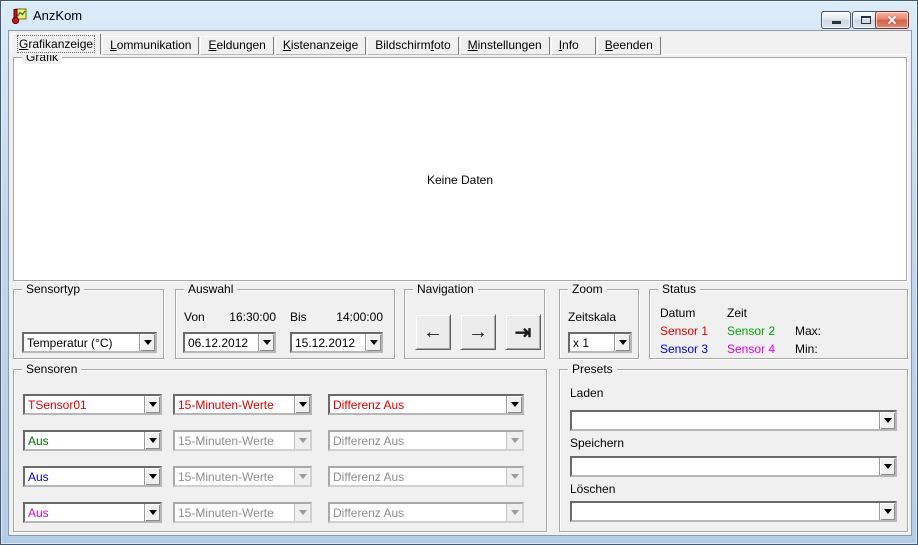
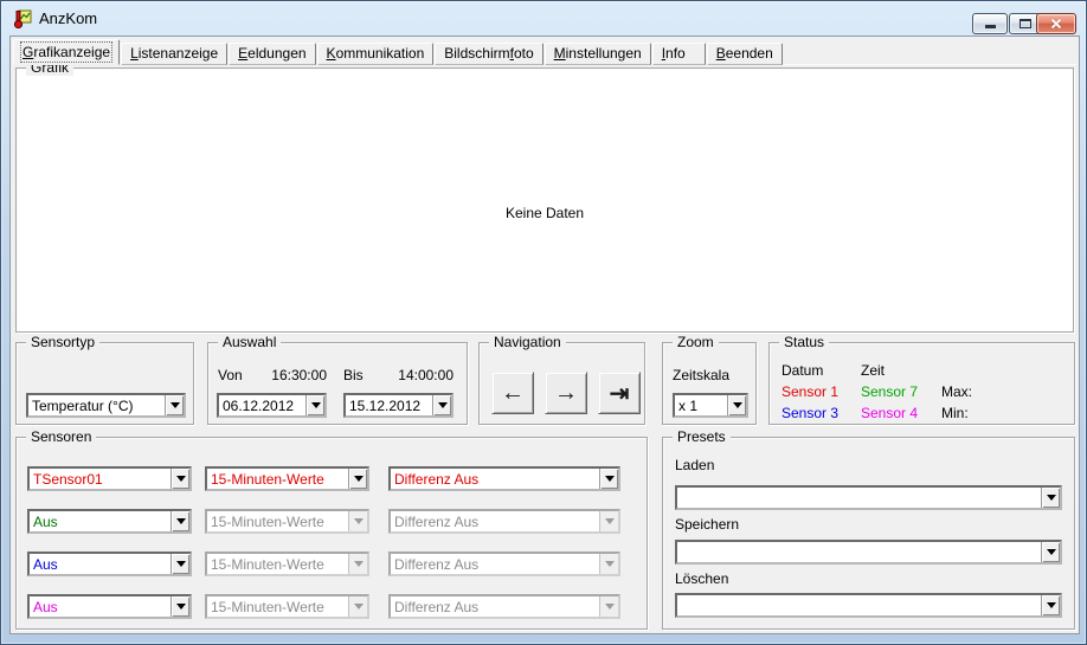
  AnzKom
  Grafikanzeige
- Lommunikation
+ Listenanzeige
  Eeldungen
- Kistenanzeige
+ Kommunikation
  Bildschirmfoto
  Minstellungen
  Info
  Beenden
  Grafik
  Keine Daten
  Sensortyp
  Temperatur (°C)
  Auswahl
  Von
  16:30:00
  Bis
  14:00:00
  06.12.2012
  15.12.2012
  Navigation
  ←
  →
  ⇥
  Zoom
  Zeitskala
  x 1
  Status
  Datum
  Zeit
  Sensor 1
- Sensor 2
+ Sensor 7
  Max:
  Sensor 3
  Sensor 4
  Min:
  Sensoren
  TSensor01
  15-Minuten-Werte
  Differenz Aus
  Aus
  15-Minuten-Werte
  Differenz Aus
  Aus
  15-Minuten-Werte
  Differenz Aus
  Aus
  15-Minuten-Werte
  Differenz Aus
  Presets
  Laden
  Speichern
  Löschen
